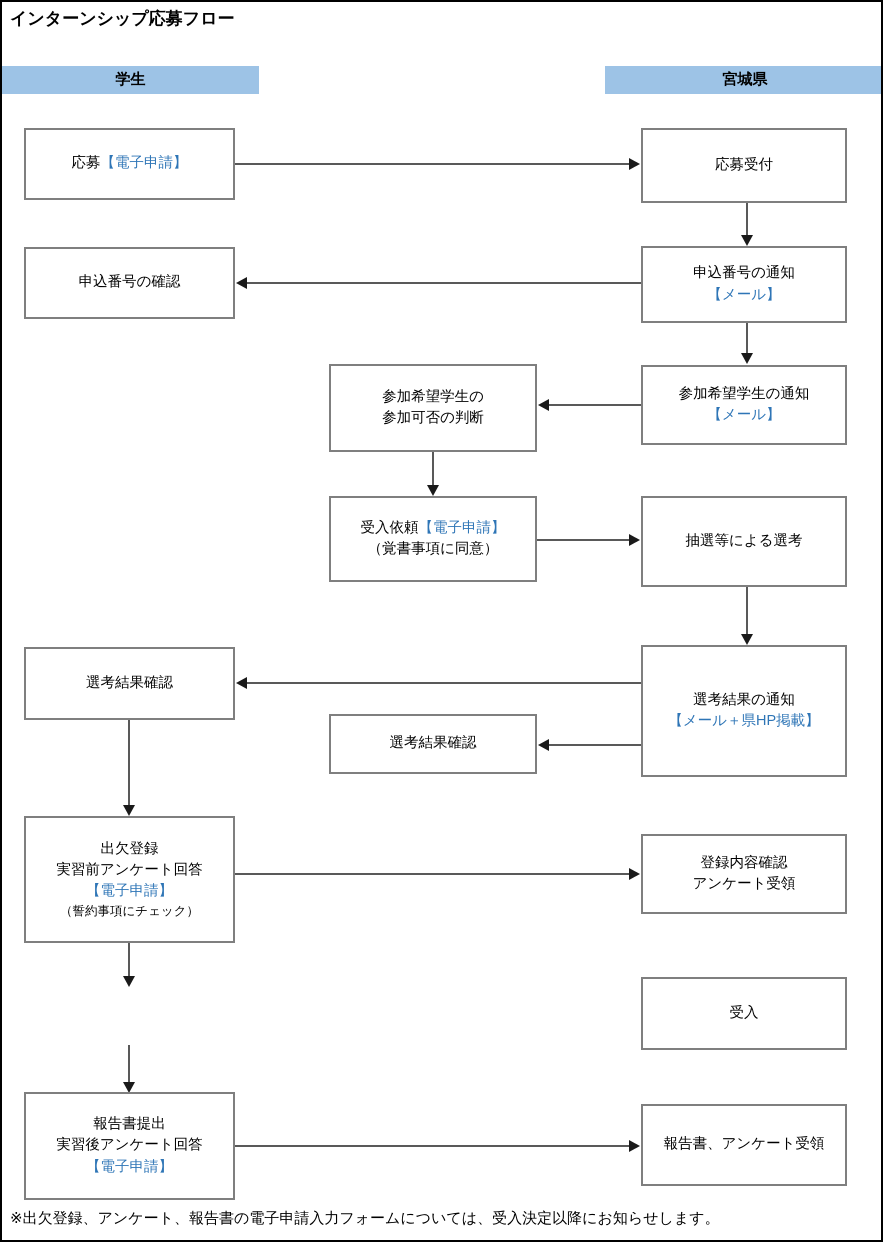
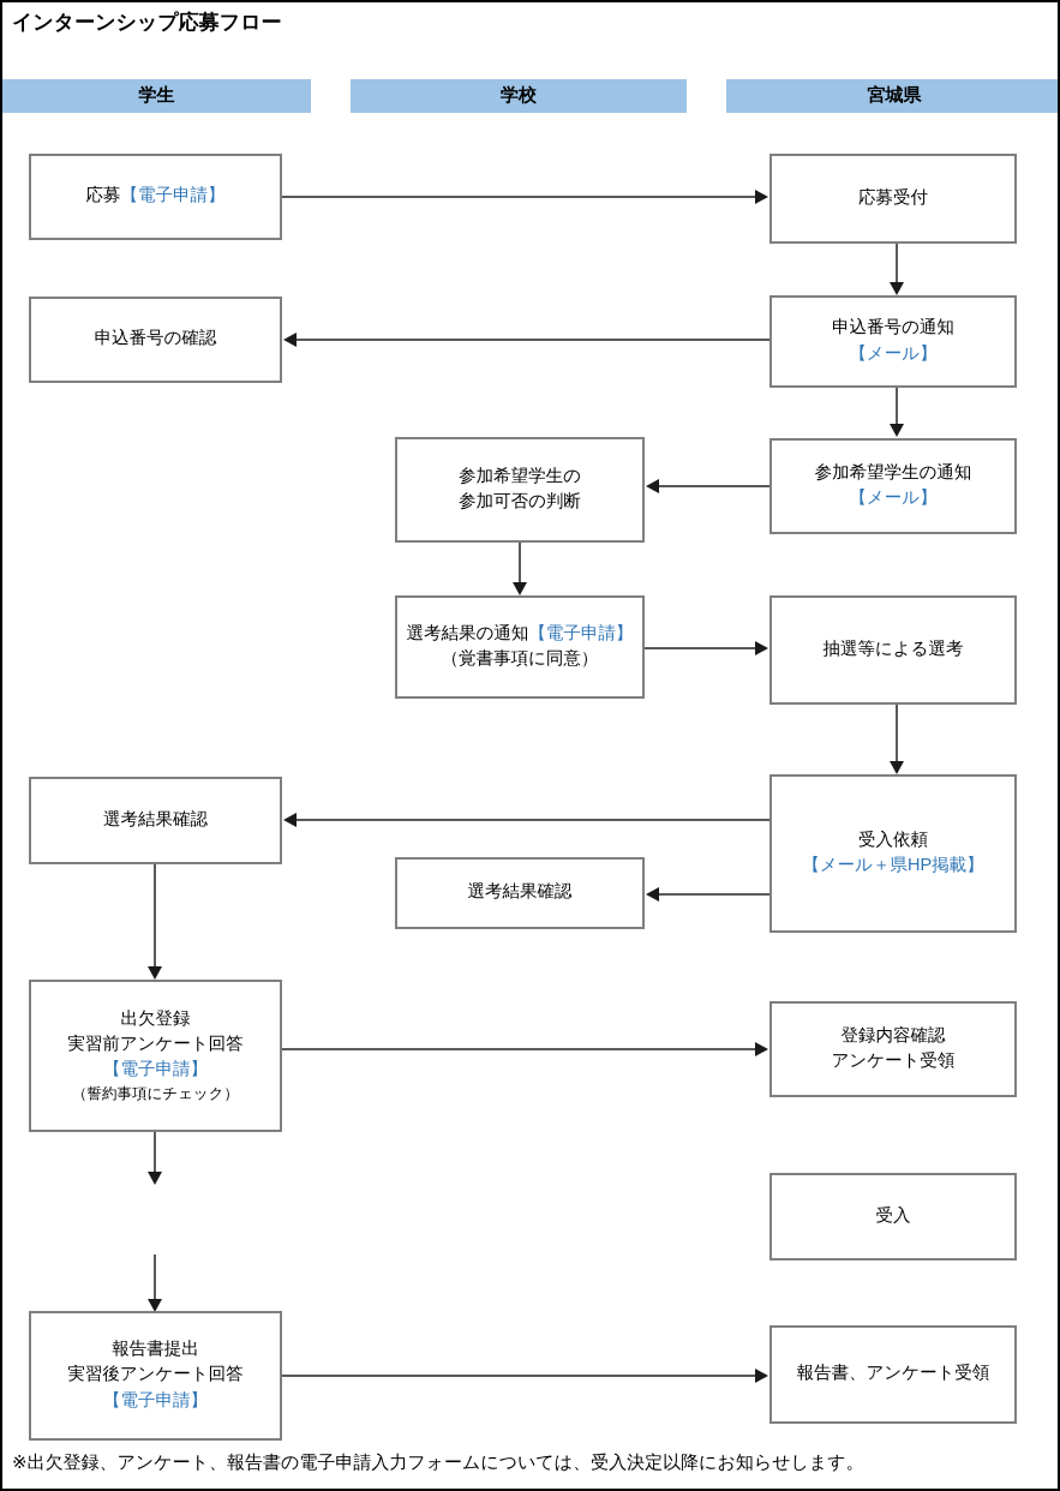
  インターンシップ応募フロー
  学生
+ 学校
  宮城県
  応募【電子申請】
  応募受付
  申込番号の確認
  申込番号の通知
  【メール】
  参加希望学生の
  参加可否の判断
  参加希望学生の通知
  【メール】
- 受入依頼【電子申請】
+ 選考結果の通知【電子申請】
  （覚書事項に同意）
  抽選等による選考
  選考結果確認
- 選考結果の通知
+ 受入依頼
  【メール＋県HP掲載】
  選考結果確認
  出欠登録
  実習前アンケート回答
  【電子申請】
  （誓約事項にチェック）
  登録内容確認
  アンケート受領
  受入
  報告書提出
  実習後アンケート回答
  【電子申請】
  報告書、アンケート受領
  ※出欠登録、アンケート、報告書の電子申請入力フォームについては、受入決定以降にお知らせします。
